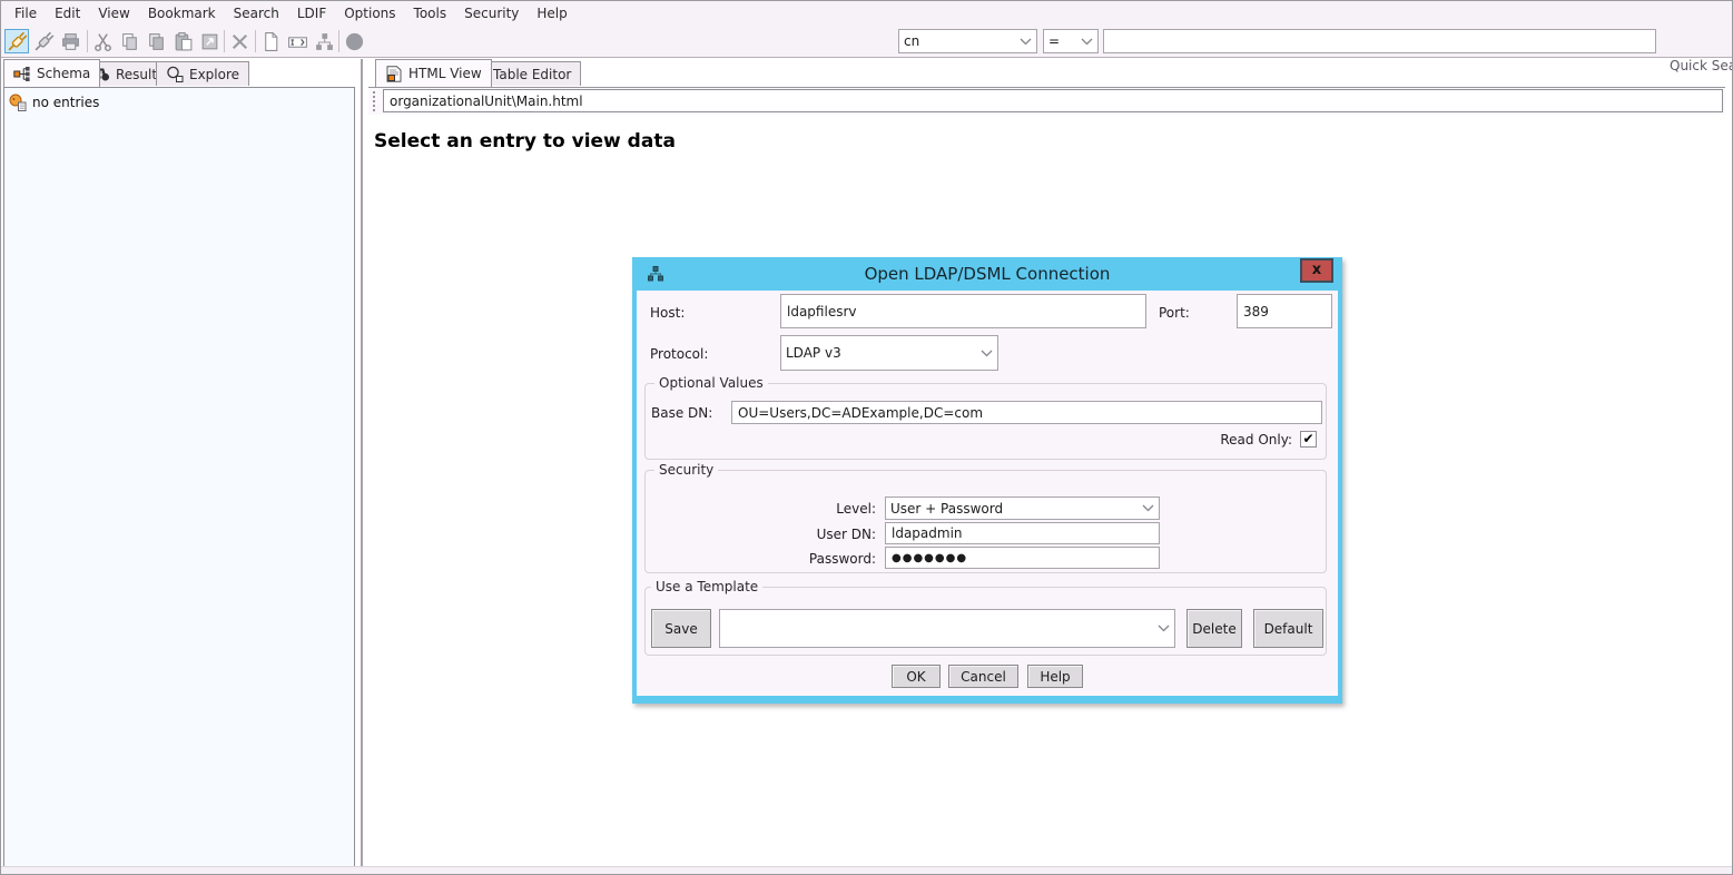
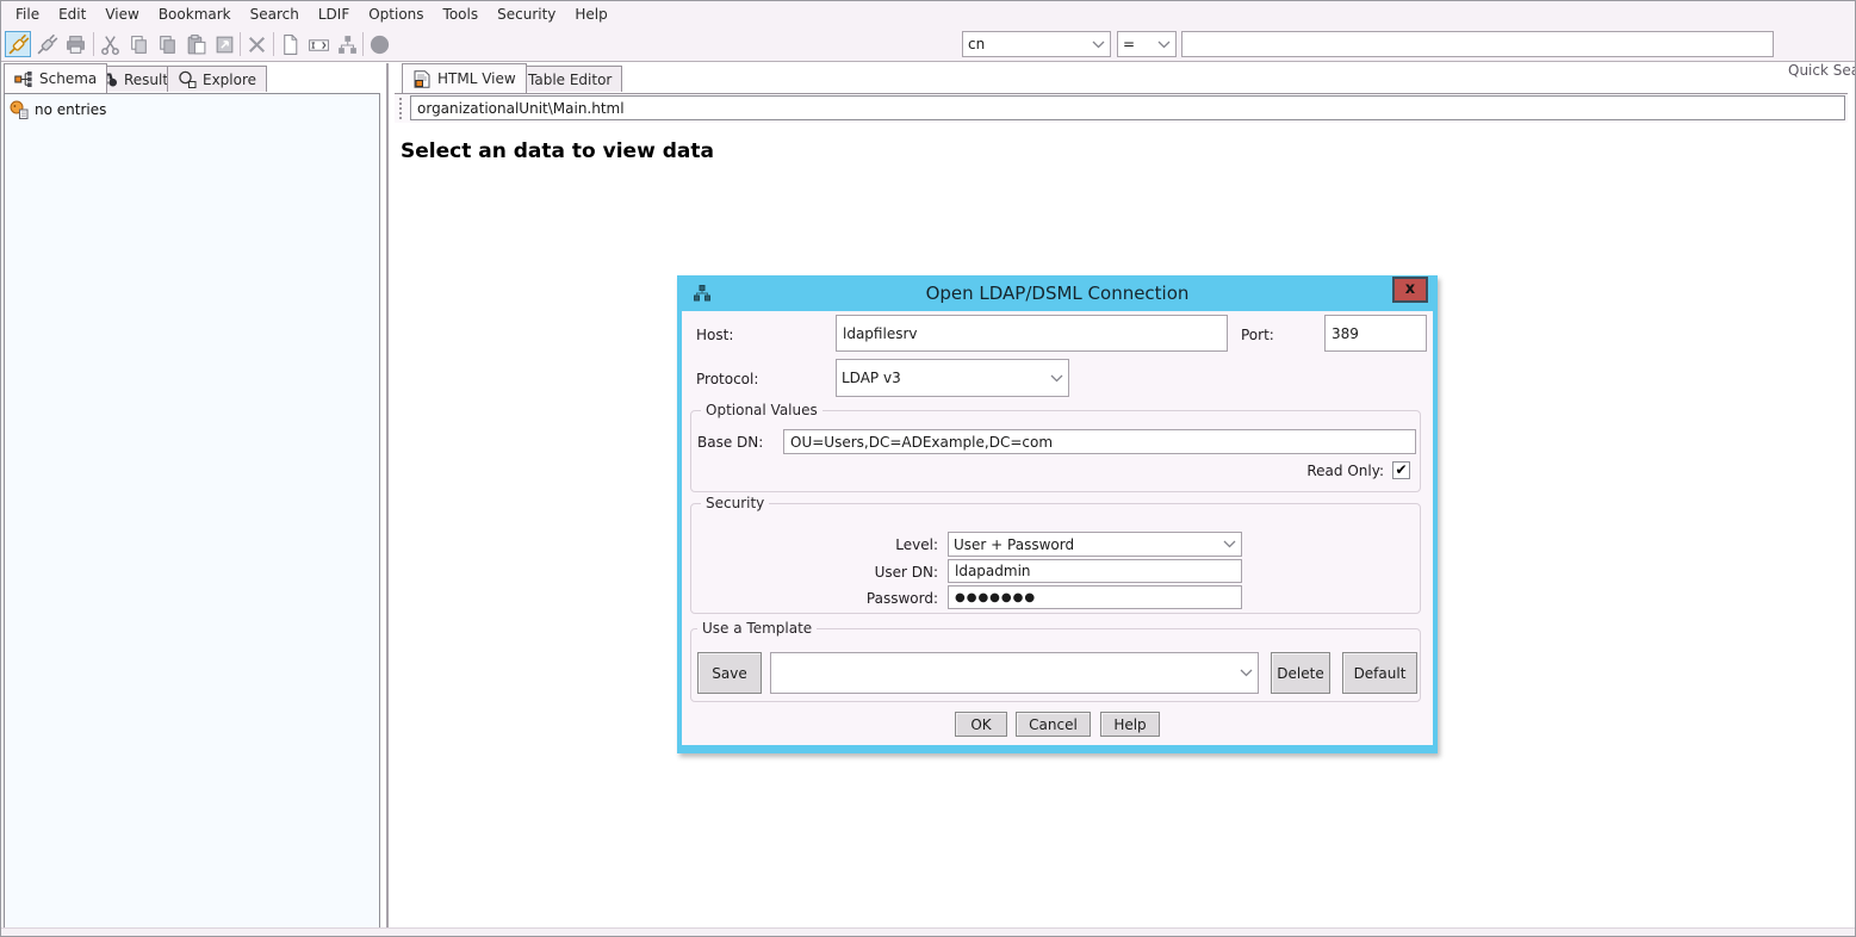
  File
  Edit
  View
  Bookmark
  Search
  LDIF
  Options
  Tools
  Security
  Help
  cn
  =
  Schema
  Result
  Explore
  no entries
  HTML View
  Table Editor
  organizationalUnit\Main.html
- Select an entry to view data
+ Select an data to view data
  Open LDAP/DSML Connection
  x
  Host:
  ldapfilesrv
  Port:
  389
  Protocol:
  LDAP v3
  Optional Values
  Base DN:
  OU=Users,DC=ADExample,DC=com
  Read Only:
  ✔
  Security
  Level:
  User + Password
  User DN:
  ldapadmin
  Password:
  ●●●●●●●
  Use a Template
  Save
  Delete
  Default
  OK
  Cancel
  Help
